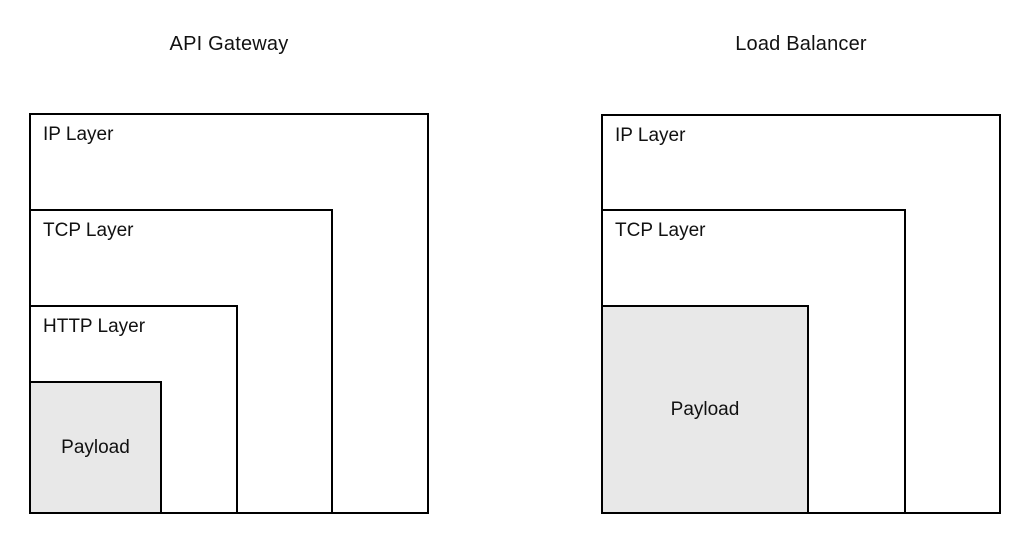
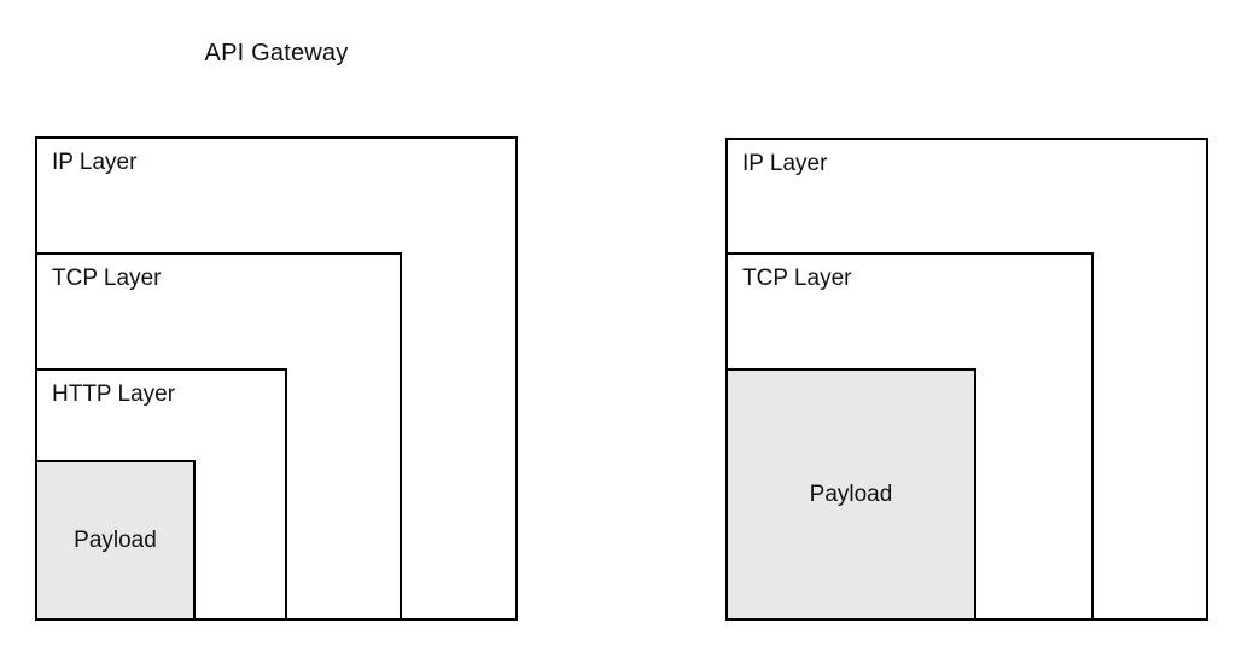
  API Gateway
  IP Layer
  TCP Layer
  HTTP Layer
  Payload
- Load Balancer
  IP Layer
  TCP Layer
  Payload
